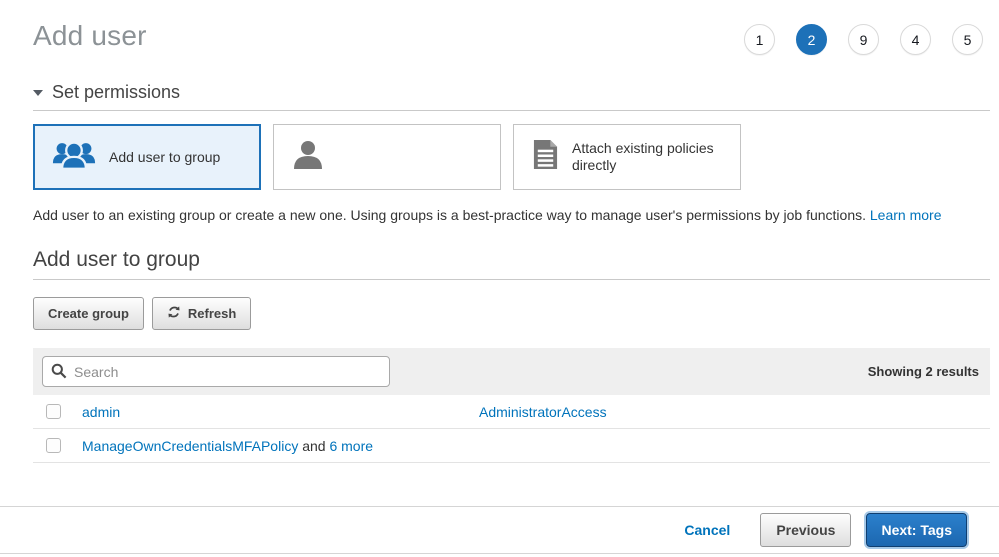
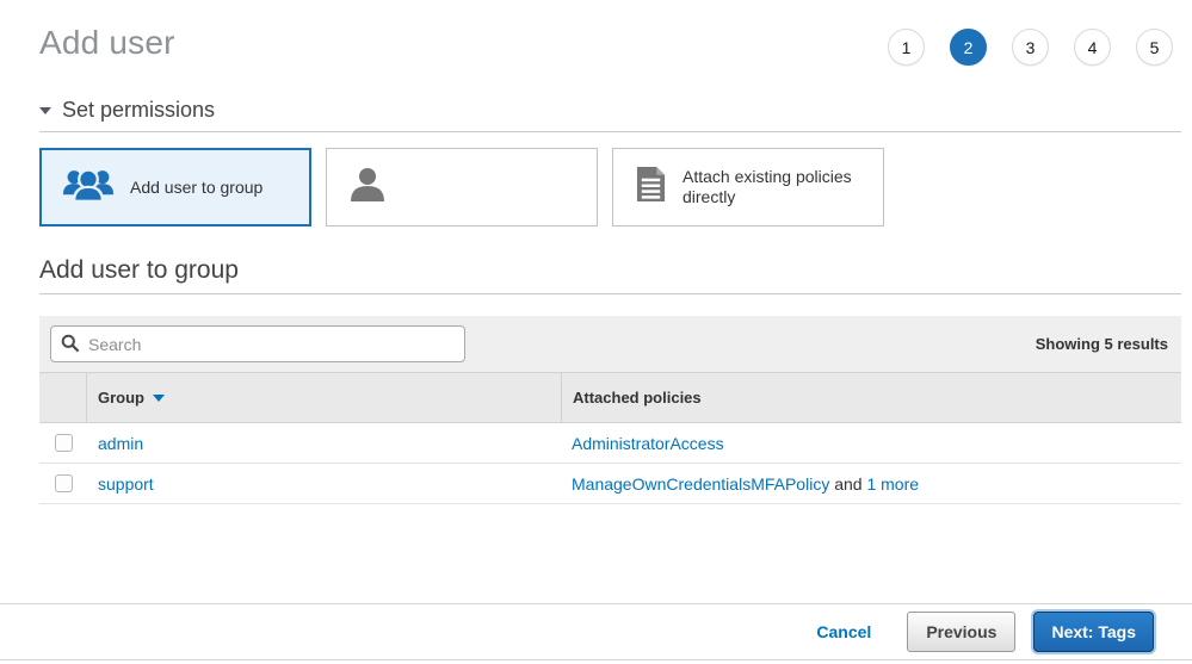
  Add user
  1
  2
- 9
+ 3
  4
  5
  Set permissions
  Add user to group
  Attach existing policies directly
- Add user to an existing group or create a new one. Using groups is a best-practice way to manage user's permissions by job functions. Learn more
  Add user to group
- Create group
- Refresh
  Search
- Showing 2 results
+ Showing 5 results
+ Group
+ Attached policies
  admin
  AdministratorAccess
+ support
  ManageOwnCredentialsMFAPolicy
  and
- 6 more
+ 1 more
  Cancel
  Previous
  Next: Tags
